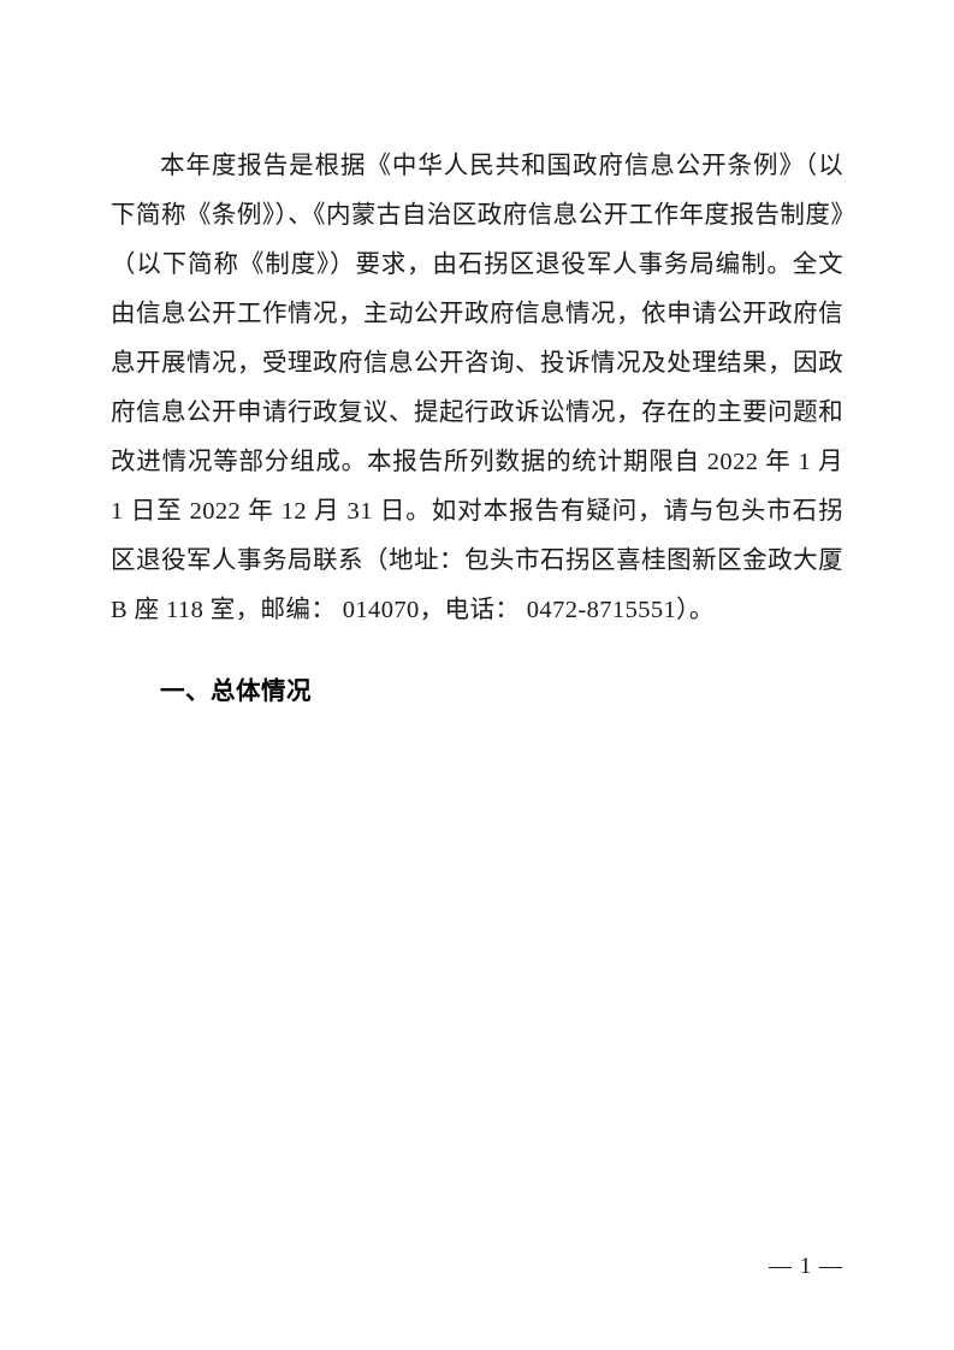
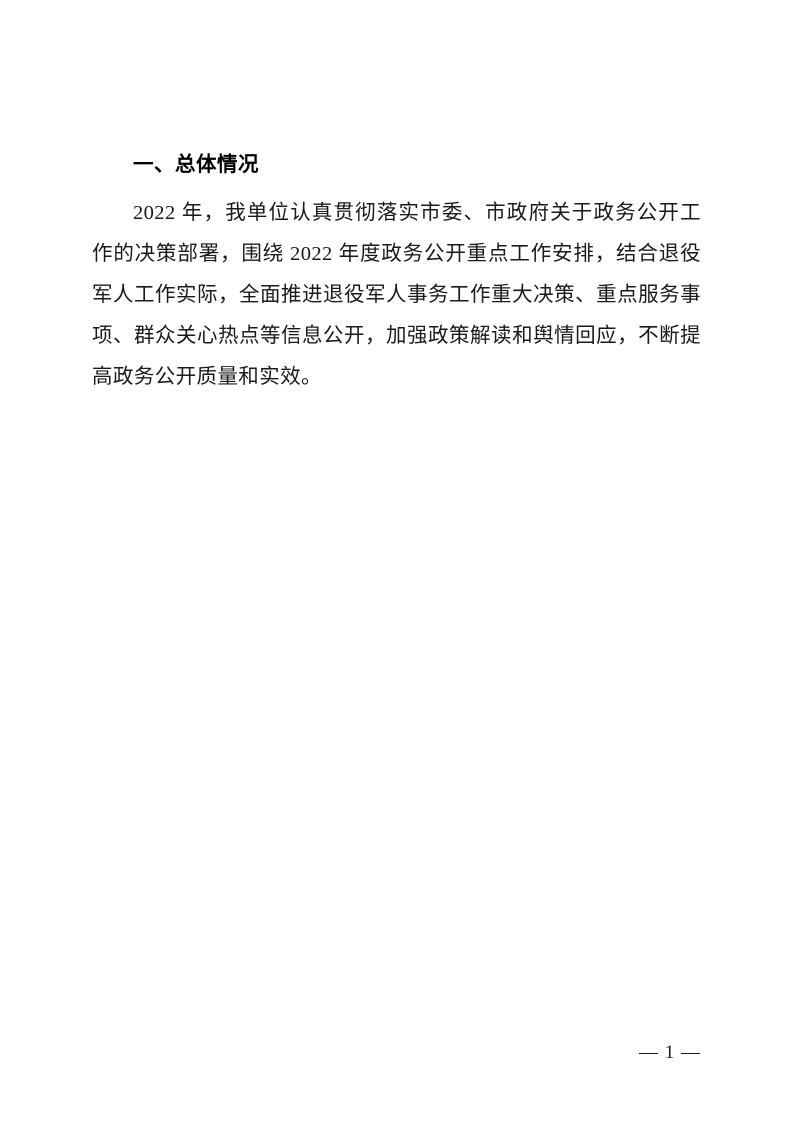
- 本年度报告是根据《中华人民共和国政府信息公开条例》（以下简称《条例》）、《内蒙古自治区政府信息公开工作年度报告制度》（以下简称《制度》）要求，由石拐区退役军人事务局编制。全文由信息公开工作情况，主动公开政府信息情况，依申请公开政府信息开展情况，受理政府信息公开咨询、投诉情况及处理结果，因政府信息公开申请行政复议、提起行政诉讼情况，存在的主要问题和改进情况等部分组成。本报告所列数据的统计期限自 2022 年 1 月 1 日至 2022 年 12 月 31 日。如对本报告有疑问，请与包头市石拐区退役军人事务局联系（地址：包头市石拐区喜桂图新区金政大厦 B 座 118 室，邮编： 014070，电话： 0472-8715551）。
  一、总体情况
+ 2022 年，我单位认真贯彻落实市委、市政府关于政务公开工作的决策部署，围绕 2022 年度政务公开重点工作安排，结合退役军人工作实际，全面推进退役军人事务工作重大决策、重点服务事项、群众关心热点等信息公开，加强政策解读和舆情回应，不断提高政务公开质量和实效。
  — 1 —
